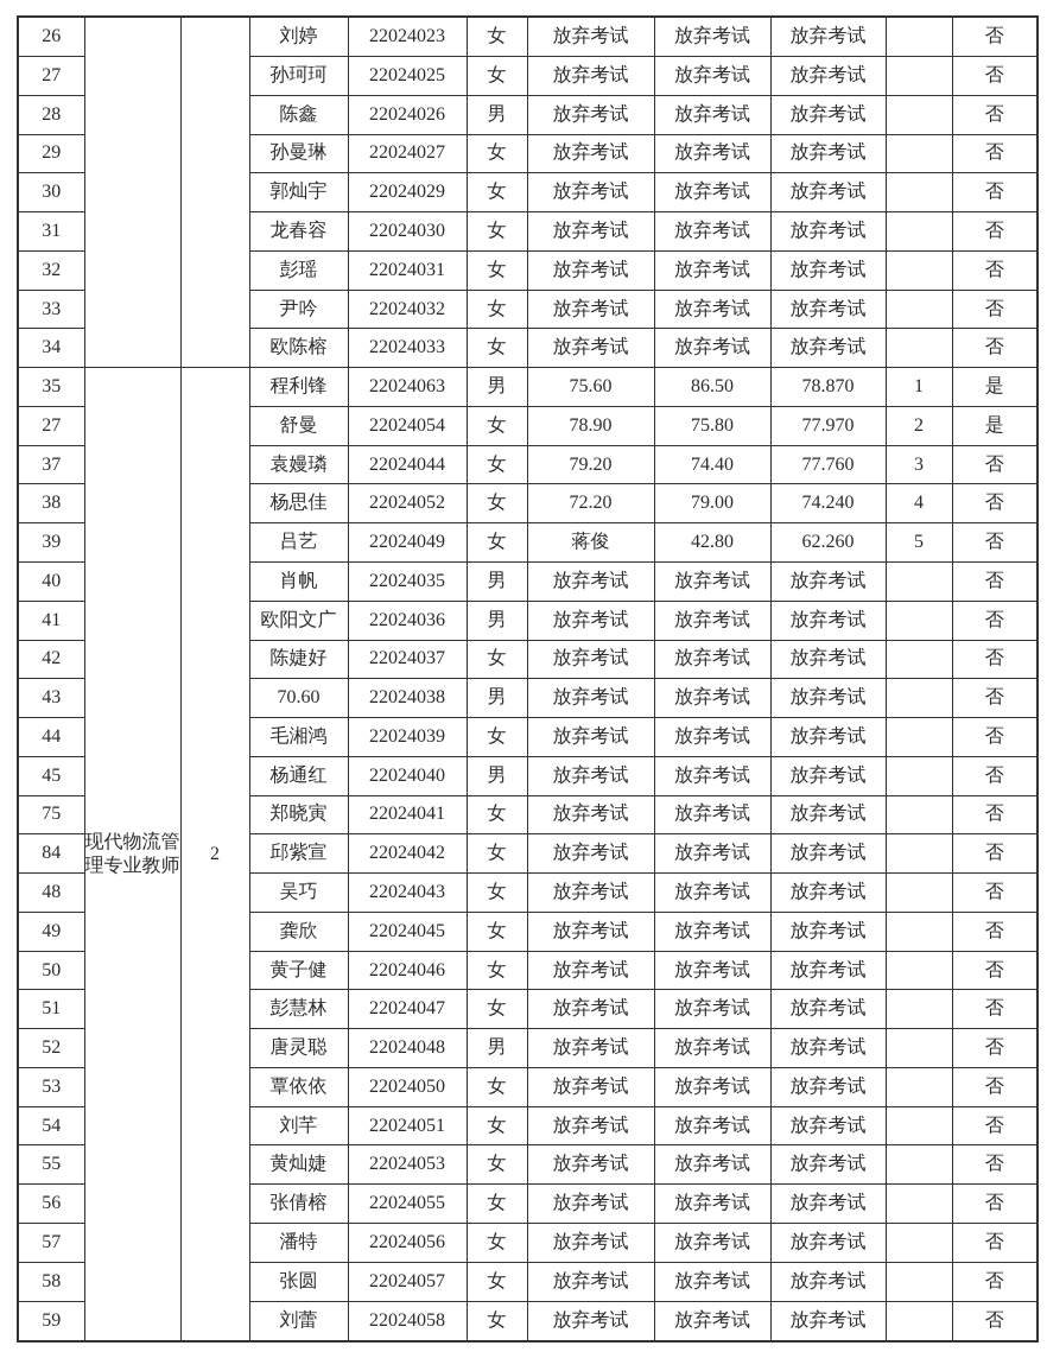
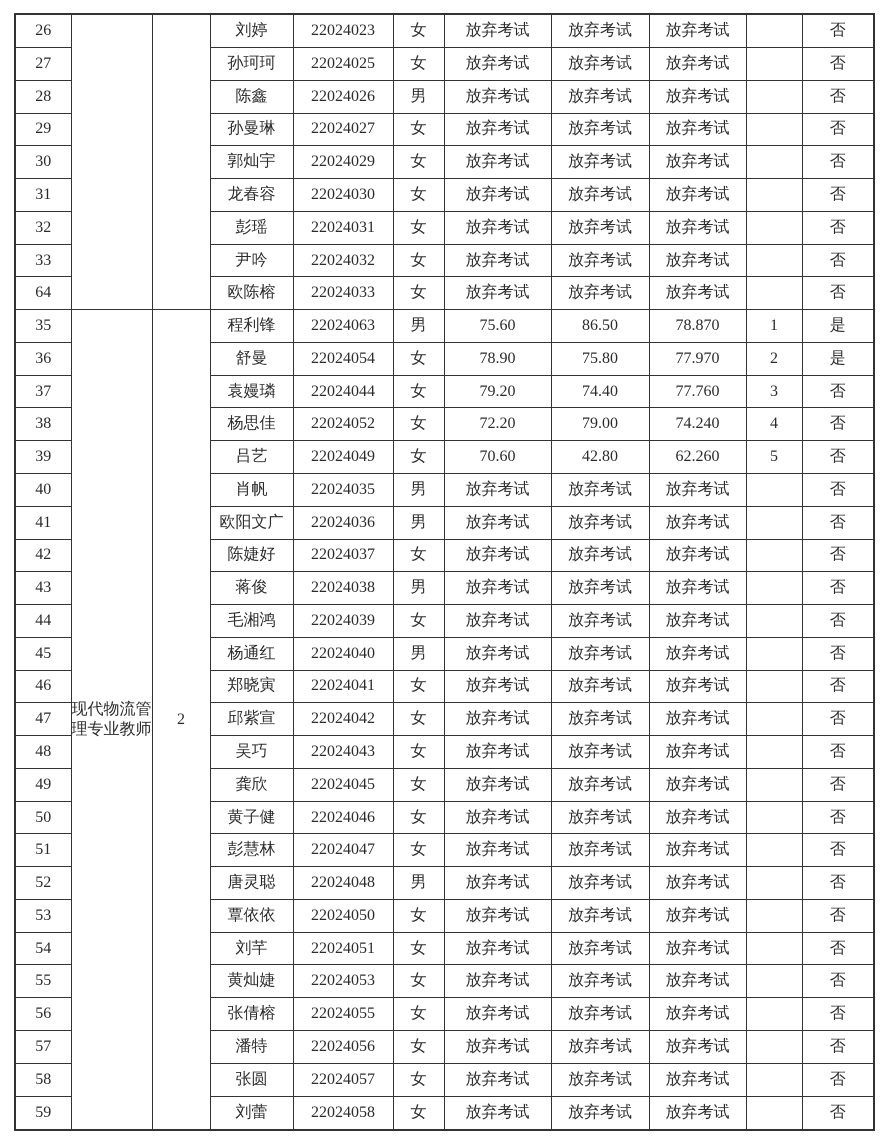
  26			刘婷	22024023	女	放弃考试	放弃考试	放弃考试		否
  27	孙珂珂	22024025	女	放弃考试	放弃考试	放弃考试		否
  28	陈鑫	22024026	男	放弃考试	放弃考试	放弃考试		否
  29	孙曼琳	22024027	女	放弃考试	放弃考试	放弃考试		否
  30	郭灿宇	22024029	女	放弃考试	放弃考试	放弃考试		否
  31	龙春容	22024030	女	放弃考试	放弃考试	放弃考试		否
  32	彭瑶	22024031	女	放弃考试	放弃考试	放弃考试		否
  33	尹吟	22024032	女	放弃考试	放弃考试	放弃考试		否
- 34	欧陈榕	22024033	女	放弃考试	放弃考试	放弃考试		否
+ 64	欧陈榕	22024033	女	放弃考试	放弃考试	放弃考试		否
  35	现代物流管理专业教师	2	程利锋	22024063	男	75.60	86.50	78.870	1	是
- 27	舒曼	22024054	女	78.90	75.80	77.970	2	是
+ 36	舒曼	22024054	女	78.90	75.80	77.970	2	是
  37	袁嫚璘	22024044	女	79.20	74.40	77.760	3	否
  38	杨思佳	22024052	女	72.20	79.00	74.240	4	否
- 39	吕艺	22024049	女	蒋俊	42.80	62.260	5	否
+ 39	吕艺	22024049	女	70.60	42.80	62.260	5	否
  40	肖帆	22024035	男	放弃考试	放弃考试	放弃考试		否
  41	欧阳文广	22024036	男	放弃考试	放弃考试	放弃考试		否
  42	陈婕好	22024037	女	放弃考试	放弃考试	放弃考试		否
- 43	70.60	22024038	男	放弃考试	放弃考试	放弃考试		否
+ 43	蒋俊	22024038	男	放弃考试	放弃考试	放弃考试		否
  44	毛湘鸿	22024039	女	放弃考试	放弃考试	放弃考试		否
  45	杨通红	22024040	男	放弃考试	放弃考试	放弃考试		否
- 75	郑晓寅	22024041	女	放弃考试	放弃考试	放弃考试		否
+ 46	郑晓寅	22024041	女	放弃考试	放弃考试	放弃考试		否
- 84	邱紫宣	22024042	女	放弃考试	放弃考试	放弃考试		否
+ 47	邱紫宣	22024042	女	放弃考试	放弃考试	放弃考试		否
  48	吴巧	22024043	女	放弃考试	放弃考试	放弃考试		否
  49	龚欣	22024045	女	放弃考试	放弃考试	放弃考试		否
  50	黄子健	22024046	女	放弃考试	放弃考试	放弃考试		否
  51	彭慧林	22024047	女	放弃考试	放弃考试	放弃考试		否
  52	唐灵聪	22024048	男	放弃考试	放弃考试	放弃考试		否
  53	覃依依	22024050	女	放弃考试	放弃考试	放弃考试		否
  54	刘芊	22024051	女	放弃考试	放弃考试	放弃考试		否
  55	黄灿婕	22024053	女	放弃考试	放弃考试	放弃考试		否
  56	张倩榕	22024055	女	放弃考试	放弃考试	放弃考试		否
  57	潘特	22024056	女	放弃考试	放弃考试	放弃考试		否
  58	张圆	22024057	女	放弃考试	放弃考试	放弃考试		否
  59	刘蕾	22024058	女	放弃考试	放弃考试	放弃考试		否
